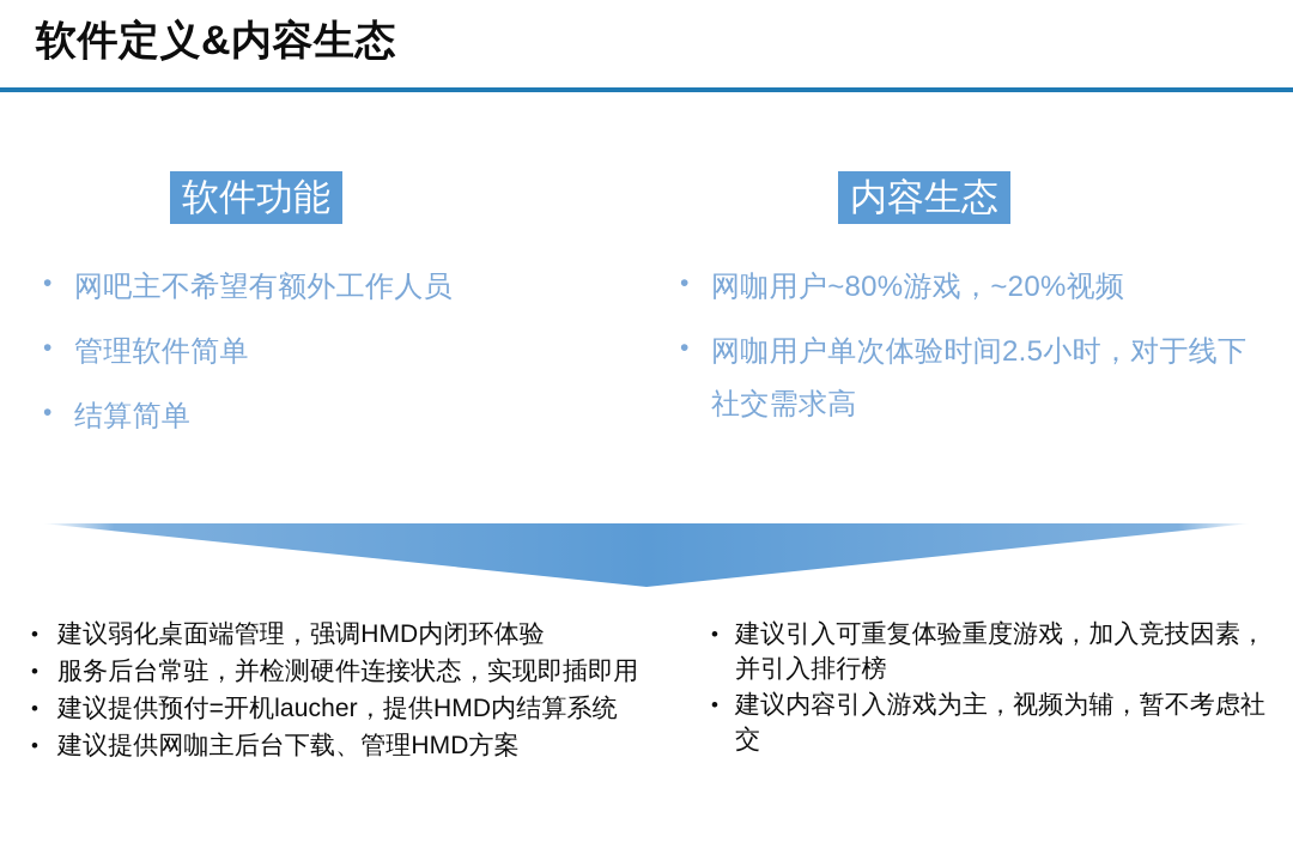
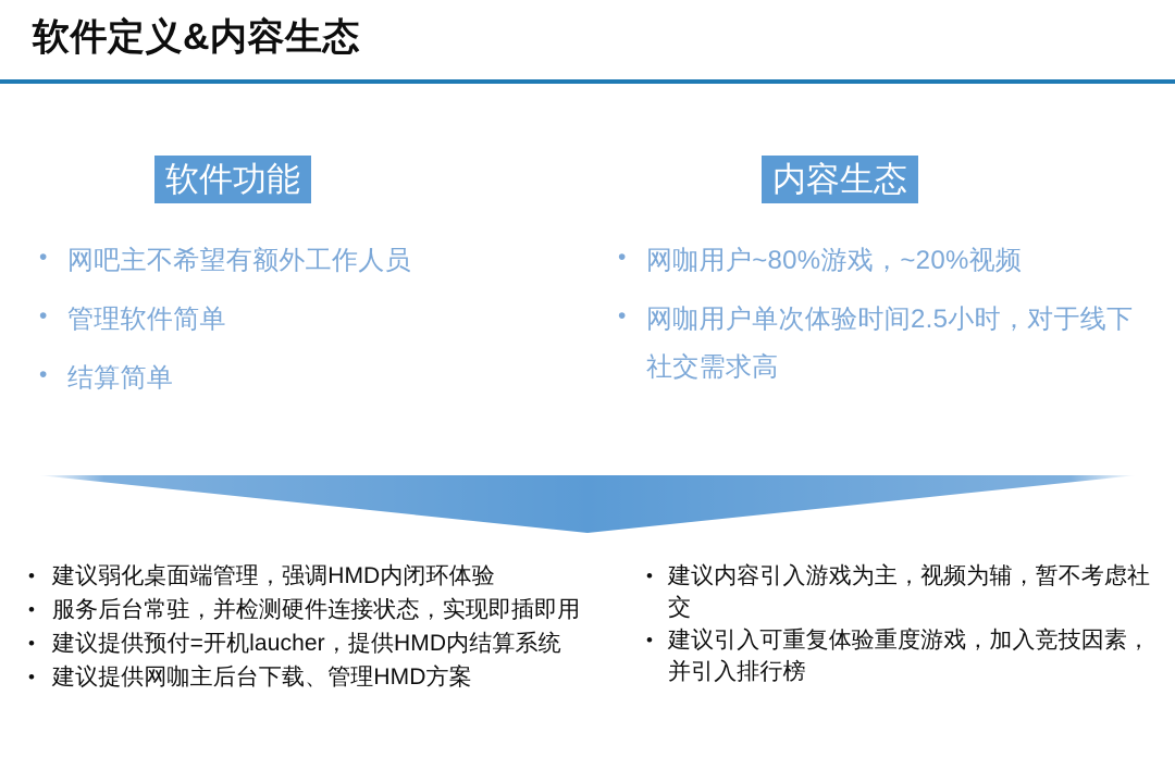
  软件定义&内容生态
  软件功能
  内容生态
  •
  网吧主不希望有额外工作人员
  •
  管理软件简单
  •
  结算简单
  •
  网咖用户~80%游戏，~20%视频
  •
  网咖用户单次体验时间2.5小时，对于线下社交需求高
  •
  建议弱化桌面端管理，强调HMD内闭环体验
  •
  服务后台常驻，并检测硬件连接状态，实现即插即用
  •
  建议提供预付=开机laucher，提供HMD内结算系统
  •
  建议提供网咖主后台下载、管理HMD方案
  •
- 建议引入可重复体验重度游戏，加入竞技因素，并引入排行榜
+ 建议内容引入游戏为主，视频为辅，暂不考虑社交
  •
- 建议内容引入游戏为主，视频为辅，暂不考虑社交
+ 建议引入可重复体验重度游戏，加入竞技因素，并引入排行榜
